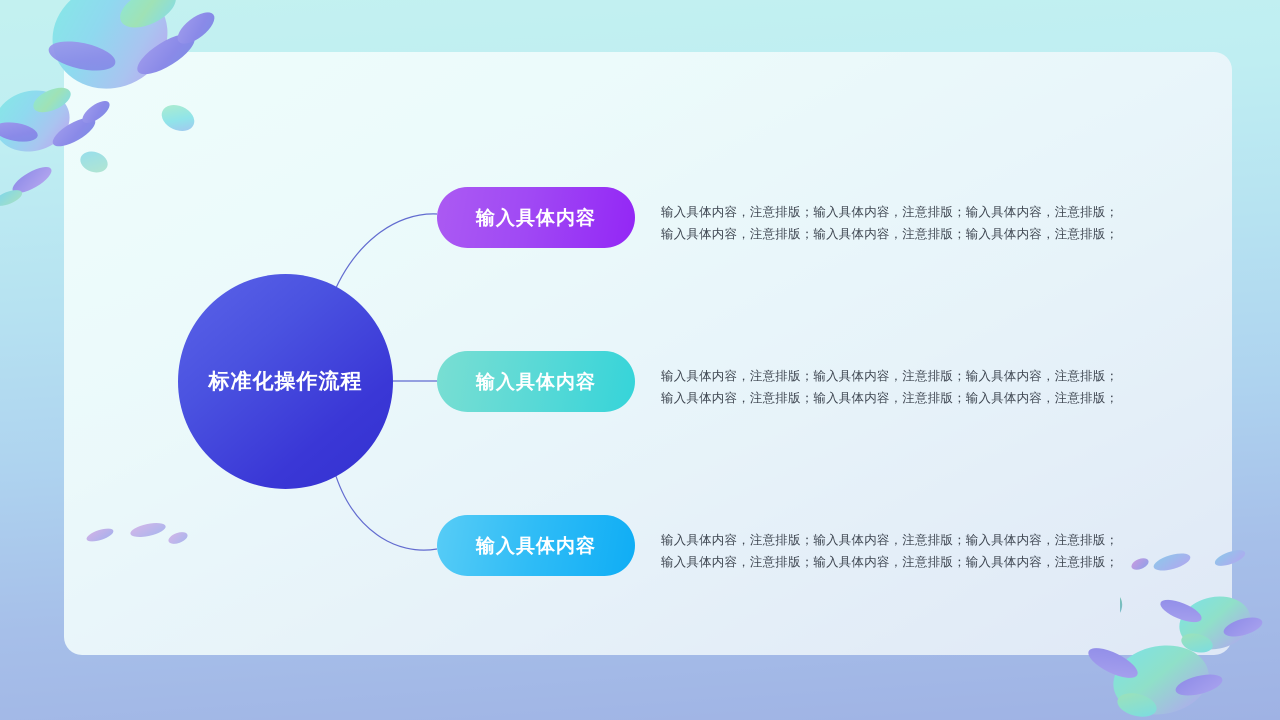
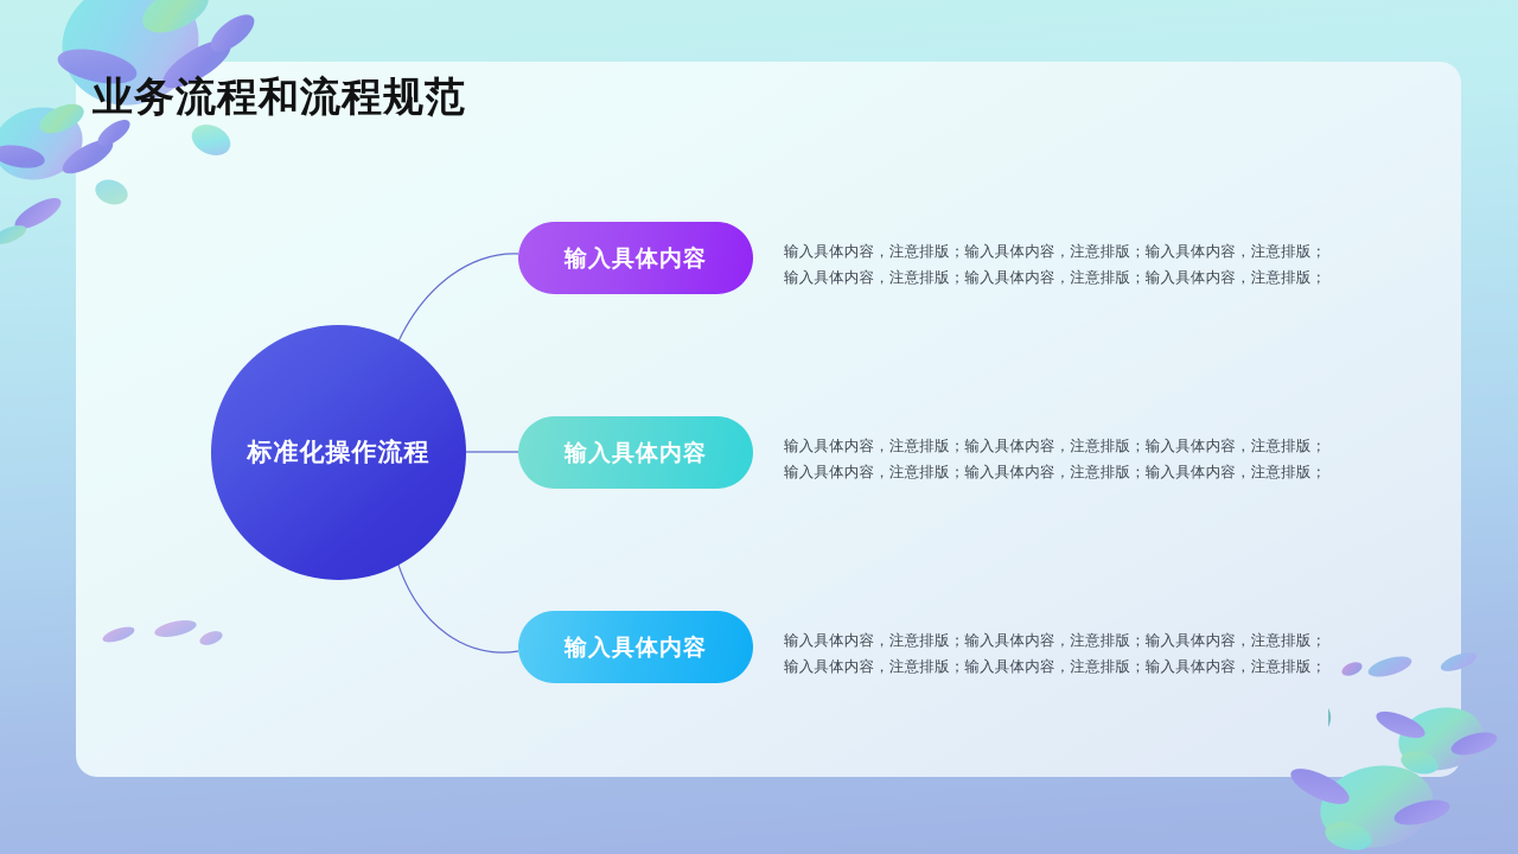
+ 业务流程和流程规范
  标准化操作流程
  输入具体内容
  输入具体内容，注意排版；输入具体内容，注意排版；输入具体内容，注意排版；
  输入具体内容，注意排版；输入具体内容，注意排版；输入具体内容，注意排版；
  输入具体内容
  输入具体内容，注意排版；输入具体内容，注意排版；输入具体内容，注意排版；
  输入具体内容，注意排版；输入具体内容，注意排版；输入具体内容，注意排版；
  输入具体内容
  输入具体内容，注意排版；输入具体内容，注意排版；输入具体内容，注意排版；
  输入具体内容，注意排版；输入具体内容，注意排版；输入具体内容，注意排版；
